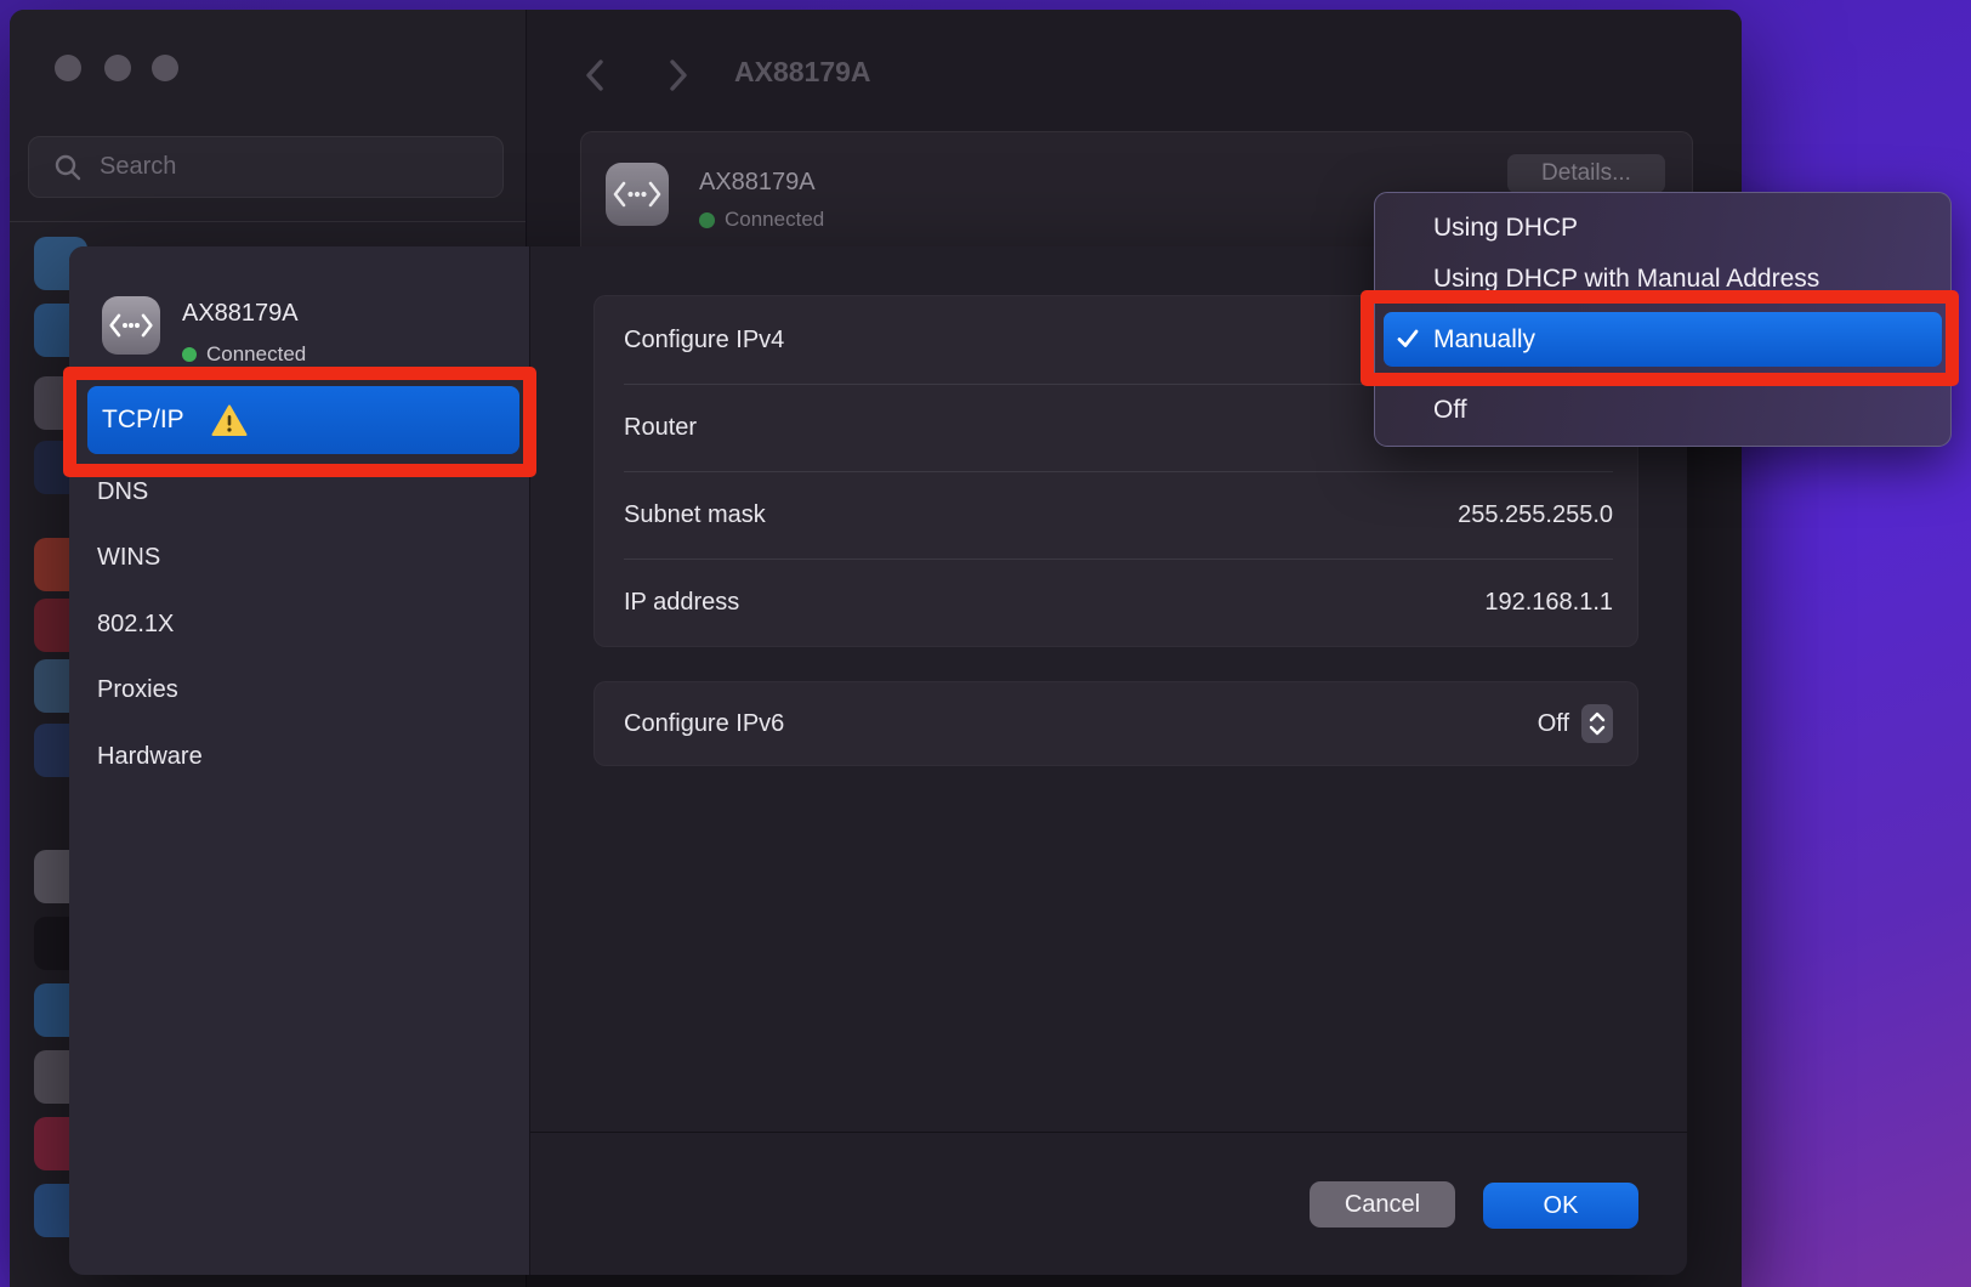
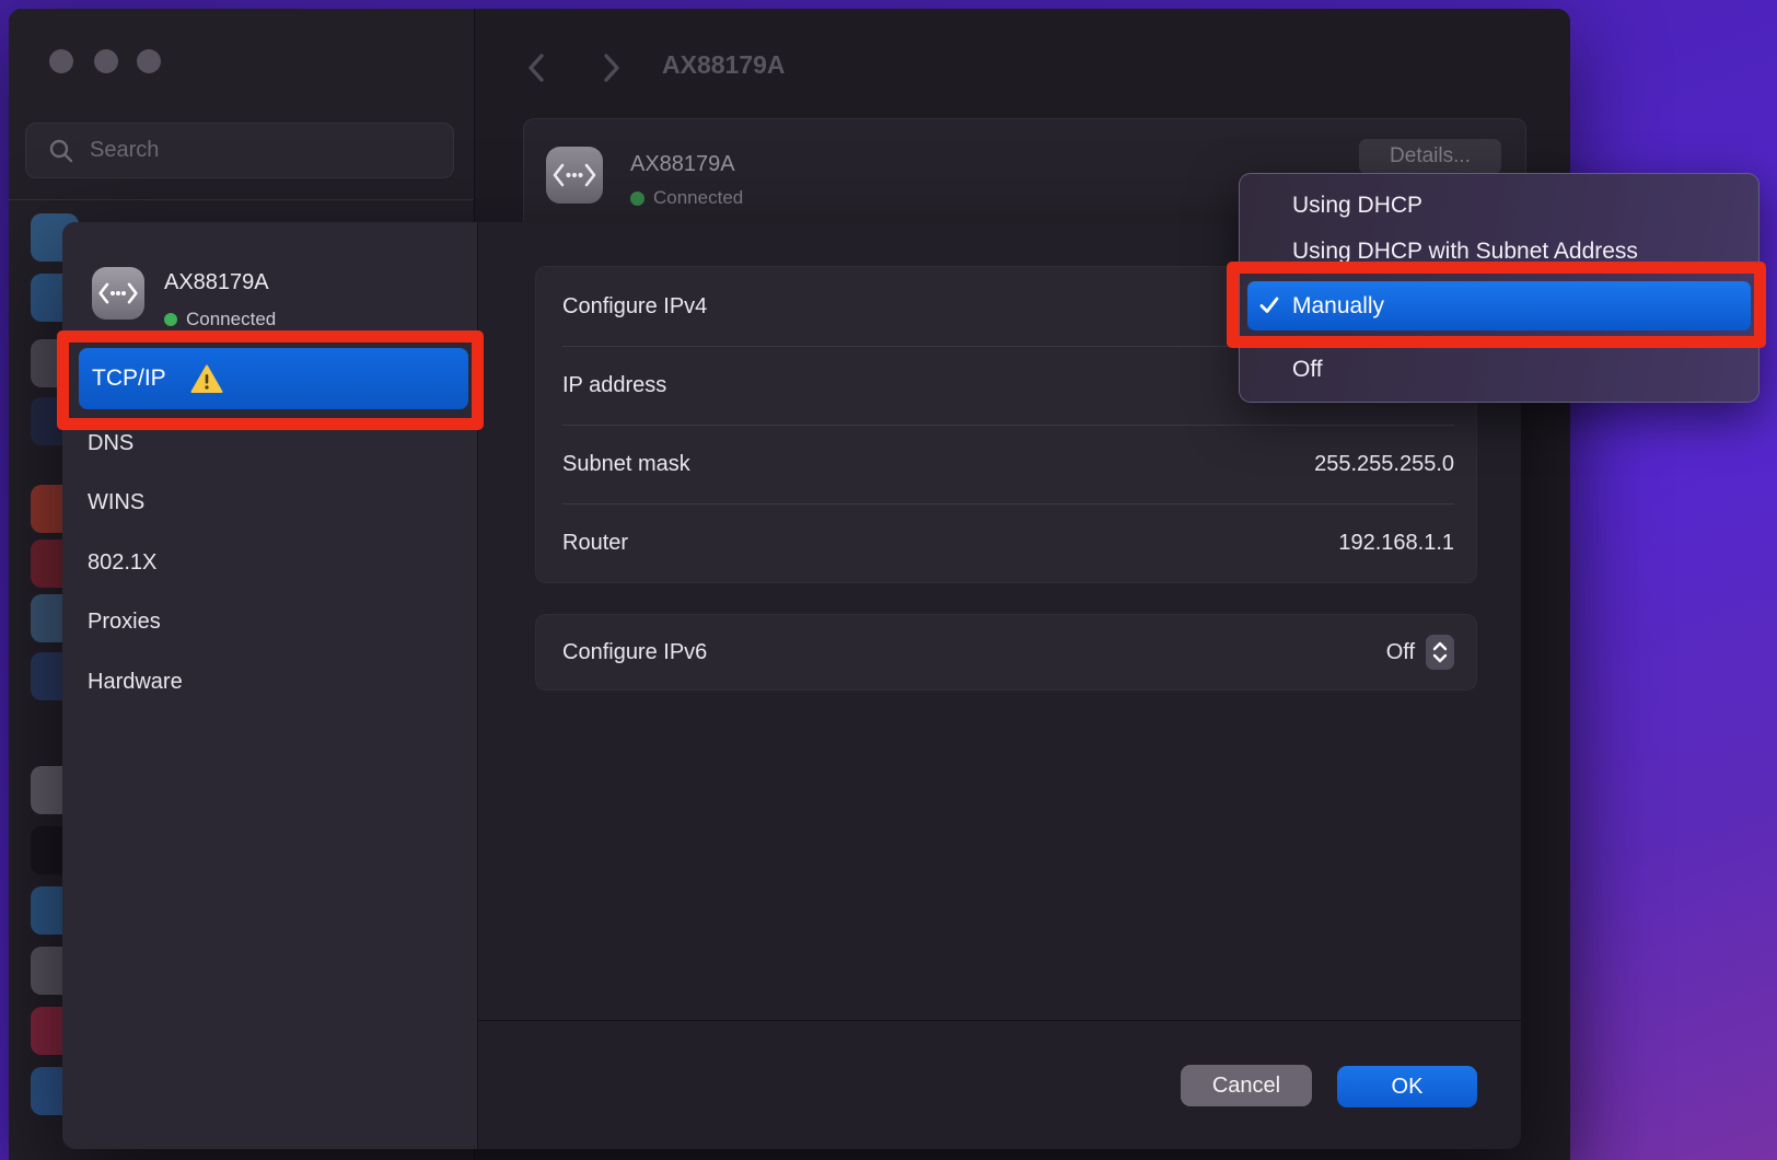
  Search
  AX88179A
  AX88179A
  Connected
  Details...
  AX88179A
  Connected
  TCP/IP
  DNS
  WINS
  802.1X
  Proxies
  Hardware
  Configure IPv4
- Router
+ IP address
  Subnet mask
  255.255.255.0
- IP address
+ Router
  192.168.1.1
  Configure IPv6
  Off
  Cancel
  OK
  Using DHCP
- Using DHCP with Manual Address
+ Using DHCP with Subnet Address
  Manually
  Off
